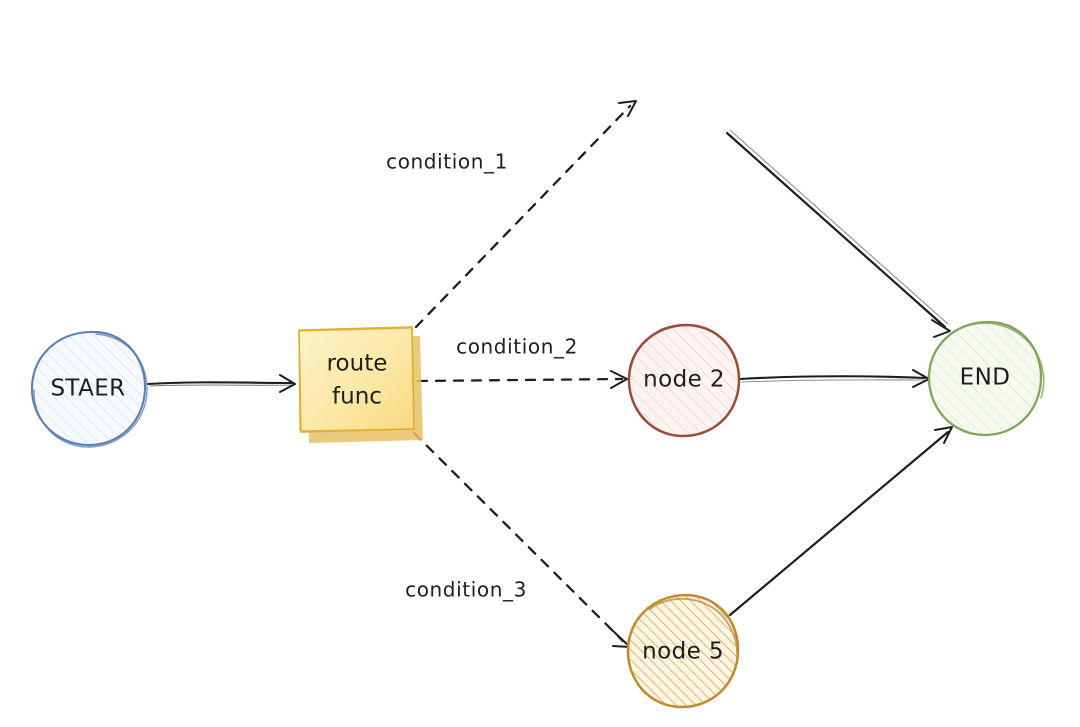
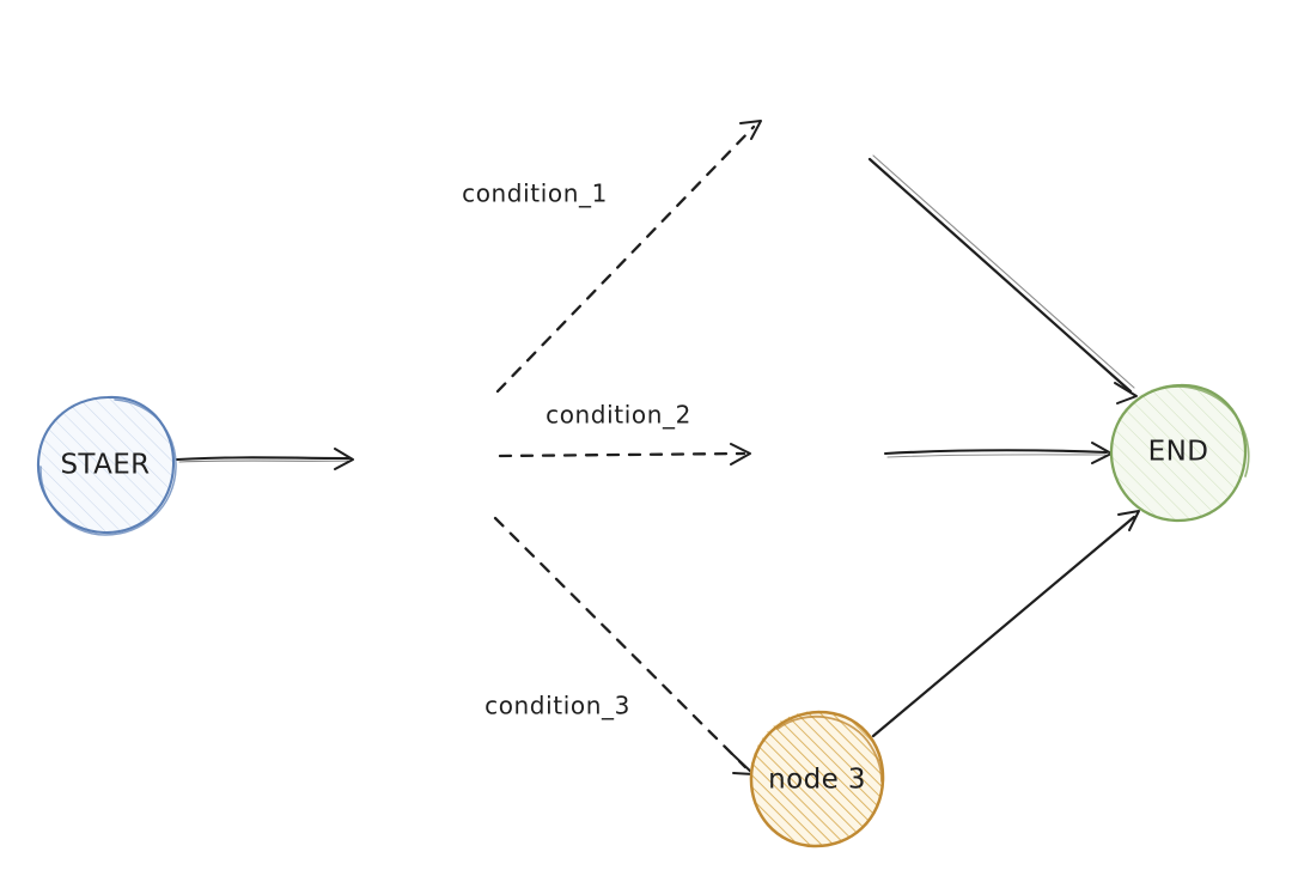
  condition_1
  condition_2
  condition_3
  STAER
- route
- func
- node 2
- node 5
+ node 3
  END
